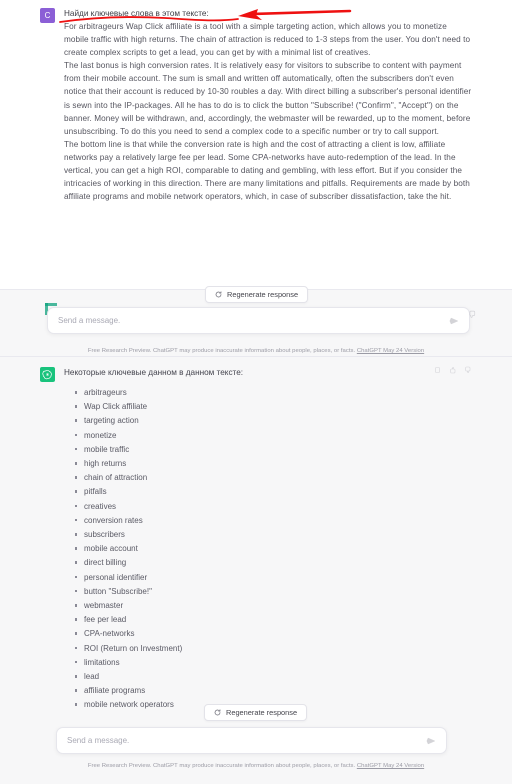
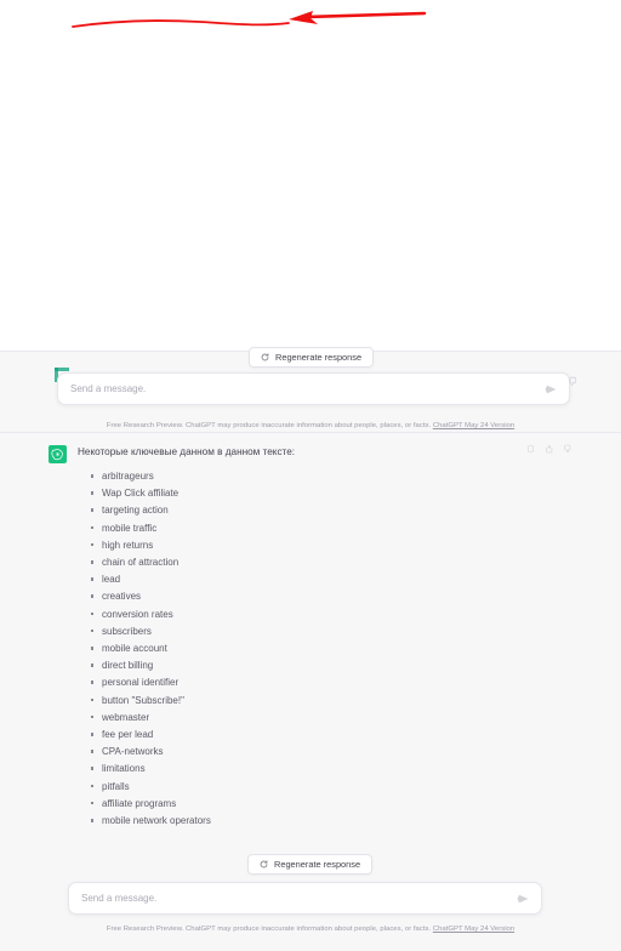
- C
- Найди ключевые слова в этом тексте:
- For arbitrageurs Wap Click affiliate is a tool with a simple targeting action, which allows you to monetize mobile traffic with high returns. The chain of attraction is reduced to 1-3 steps from the user. You don't need to create complex scripts to get a lead, you can get by with a minimal list of creatives.
- The last bonus is high conversion rates. It is relatively easy for visitors to subscribe to content with payment from their mobile account. The sum is small and written off automatically, often the subscribers don't even notice that their account is reduced by 10-30 roubles a day. With direct billing a subscriber's personal identifier is sewn into the IP-packages. All he has to do is to click the button "Subscribe! ("Confirm", "Accept") on the banner. Money will be withdrawn, and, accordingly, the webmaster will be rewarded, up to the moment, before unsubscribing. To do this you need to send a complex code to a specific number or try to call support.
- The bottom line is that while the conversion rate is high and the cost of attracting a client is low, affiliate networks pay a relatively large fee per lead. Some CPA-networks have auto-redemption of the lead. In the vertical, you can get a high ROI, comparable to dating and gembling, with less effort. But if you consider the intricacies of working in this direction. There are many limitations and pitfalls. Requirements are made by both affiliate programs and mobile network operators, which, in case of subscriber dissatisfaction, take the hit.
  Regenerate response
  Send a message.
  Некоторые ключевые данном в данном тексте:
  arbitrageurs
  Wap Click affiliate
  targeting action
- monetize
  mobile traffic
  high returns
  chain of attraction
- pitfalls
+ lead
  creatives
  conversion rates
  subscribers
  mobile account
  direct billing
  personal identifier
  button "Subscribe!"
  webmaster
  fee per lead
  CPA-networks
- ROI (Return on Investment)
  limitations
- lead
+ pitfalls
  affiliate programs
  mobile network operators
  Regenerate response
  Send a message.
